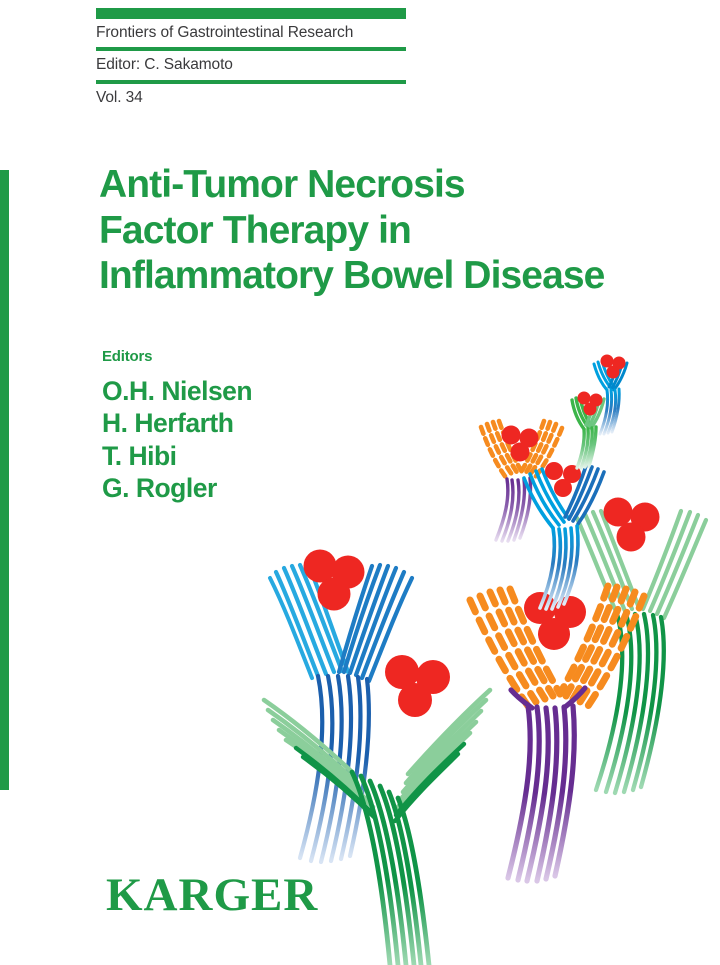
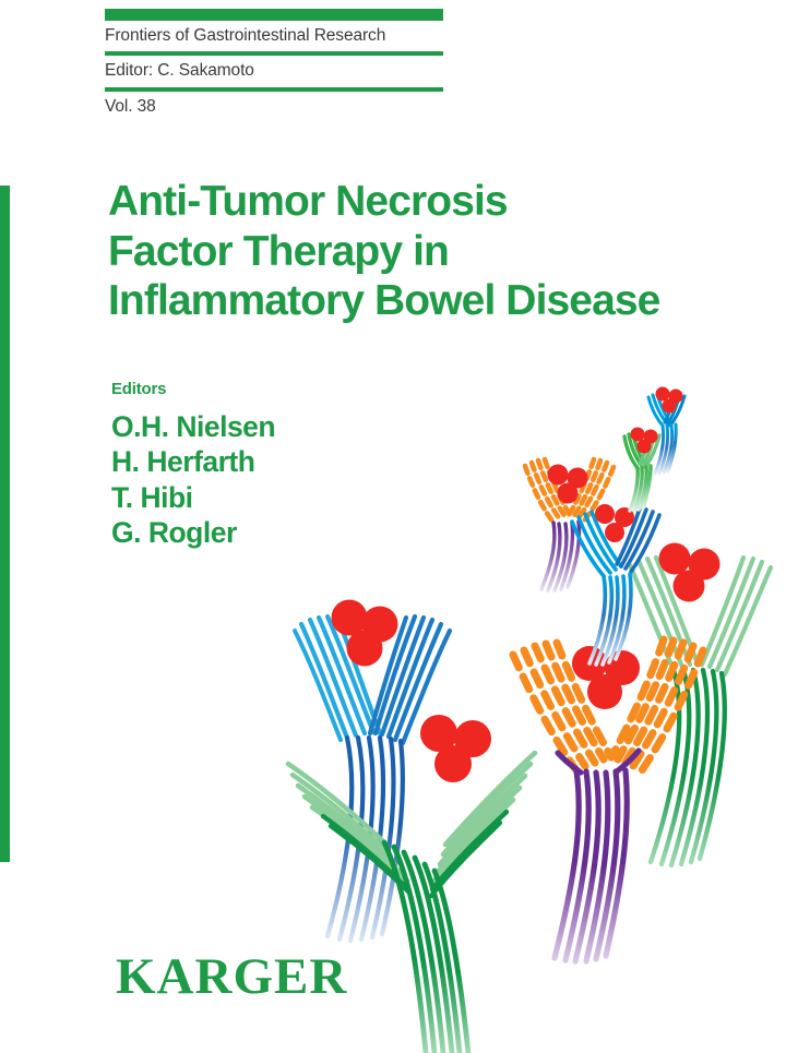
  Frontiers of Gastrointestinal Research
  Editor: C. Sakamoto
- Vol. 34
+ Vol. 38
  Anti-Tumor Necrosis
  Factor Therapy in
  Inflammatory Bowel Disease
  Editors
  O.H. Nielsen
  H. Herfarth
  T. Hibi
  G. Rogler
  KARGER
